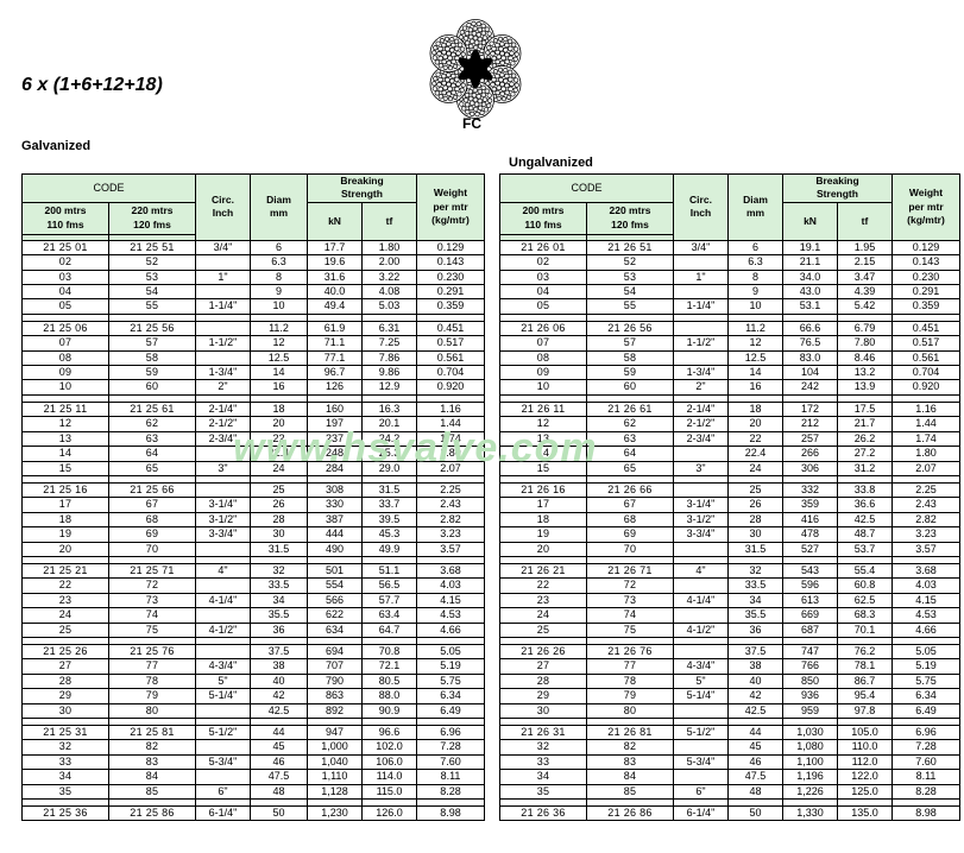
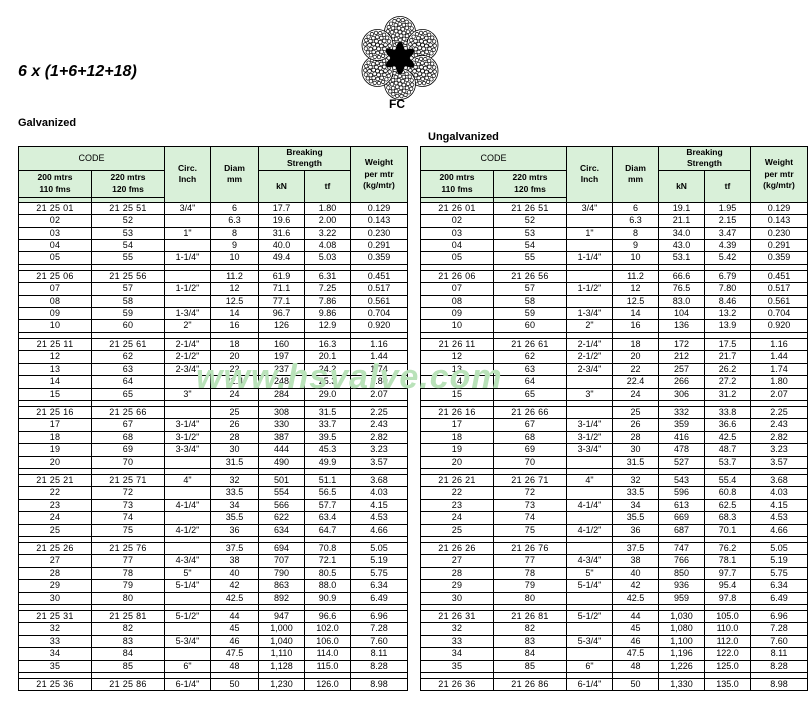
  6 x (1+6+12+18)
  FC
  Galvanized
  Ungalvanized
  www.hsvalve.com
  CODE	Circ.Inch	Diammm	BreakingStrength	Weightper mtr(kg/mtr)
  200 mtrs110 fms	220 mtrs120 fms	kN	tf
  21 25 01	21 25 51	3/4"	6	17.7	1.80	0.129
  02	52		6.3	19.6	2.00	0.143
  03	53	1"	8	31.6	3.22	0.230
  04	54		9	40.0	4.08	0.291
  05	55	1-1/4"	10	49.4	5.03	0.359
  21 25 06	21 25 56		11.2	61.9	6.31	0.451
  07	57	1-1/2"	12	71.1	7.25	0.517
  08	58		12.5	77.1	7.86	0.561
  09	59	1-3/4"	14	96.7	9.86	0.704
  10	60	2"	16	126	12.9	0.920
  21 25 11	21 25 61	2-1/4"	18	160	16.3	1.16
  12	62	2-1/2"	20	197	20.1	1.44
  13	63	2-3/4"	22	237	24.2	1.74
  14	64		22.4	248	25.3	1.80
  15	65	3"	24	284	29.0	2.07
  21 25 16	21 25 66		25	308	31.5	2.25
  17	67	3-1/4"	26	330	33.7	2.43
  18	68	3-1/2"	28	387	39.5	2.82
  19	69	3-3/4"	30	444	45.3	3.23
  20	70		31.5	490	49.9	3.57
  21 25 21	21 25 71	4"	32	501	51.1	3.68
  22	72		33.5	554	56.5	4.03
  23	73	4-1/4"	34	566	57.7	4.15
  24	74		35.5	622	63.4	4.53
  25	75	4-1/2"	36	634	64.7	4.66
  21 25 26	21 25 76		37.5	694	70.8	5.05
  27	77	4-3/4"	38	707	72.1	5.19
  28	78	5"	40	790	80.5	5.75
  29	79	5-1/4"	42	863	88.0	6.34
  30	80		42.5	892	90.9	6.49
  21 25 31	21 25 81	5-1/2"	44	947	96.6	6.96
  32	82		45	1,000	102.0	7.28
  33	83	5-3/4"	46	1,040	106.0	7.60
  34	84		47.5	1,110	114.0	8.11
  35	85	6"	48	1,128	115.0	8.28
  21 25 36	21 25 86	6-1/4"	50	1,230	126.0	8.98
  CODE	Circ.Inch	Diammm	BreakingStrength	Weightper mtr(kg/mtr)
  200 mtrs110 fms	220 mtrs120 fms	kN	tf
  21 26 01	21 26 51	3/4"	6	19.1	1.95	0.129
  02	52		6.3	21.1	2.15	0.143
  03	53	1"	8	34.0	3.47	0.230
  04	54		9	43.0	4.39	0.291
  05	55	1-1/4"	10	53.1	5.42	0.359
  21 26 06	21 26 56		11.2	66.6	6.79	0.451
  07	57	1-1/2"	12	76.5	7.80	0.517
  08	58		12.5	83.0	8.46	0.561
  09	59	1-3/4"	14	104	13.2	0.704
- 10	60	2"	16	242	13.9	0.920
+ 10	60	2"	16	136	13.9	0.920
  21 26 11	21 26 61	2-1/4"	18	172	17.5	1.16
  12	62	2-1/2"	20	212	21.7	1.44
  13	63	2-3/4"	22	257	26.2	1.74
  14	64		22.4	266	27.2	1.80
  15	65	3"	24	306	31.2	2.07
  21 26 16	21 26 66		25	332	33.8	2.25
  17	67	3-1/4"	26	359	36.6	2.43
  18	68	3-1/2"	28	416	42.5	2.82
  19	69	3-3/4"	30	478	48.7	3.23
  20	70		31.5	527	53.7	3.57
  21 26 21	21 26 71	4"	32	543	55.4	3.68
  22	72		33.5	596	60.8	4.03
  23	73	4-1/4"	34	613	62.5	4.15
  24	74		35.5	669	68.3	4.53
  25	75	4-1/2"	36	687	70.1	4.66
  21 26 26	21 26 76		37.5	747	76.2	5.05
  27	77	4-3/4"	38	766	78.1	5.19
- 28	78	5"	40	850	86.7	5.75
+ 28	78	5"	40	850	97.7	5.75
  29	79	5-1/4"	42	936	95.4	6.34
  30	80		42.5	959	97.8	6.49
  21 26 31	21 26 81	5-1/2"	44	1,030	105.0	6.96
  32	82		45	1,080	110.0	7.28
  33	83	5-3/4"	46	1,100	112.0	7.60
  34	84		47.5	1,196	122.0	8.11
  35	85	6"	48	1,226	125.0	8.28
  21 26 36	21 26 86	6-1/4"	50	1,330	135.0	8.98
